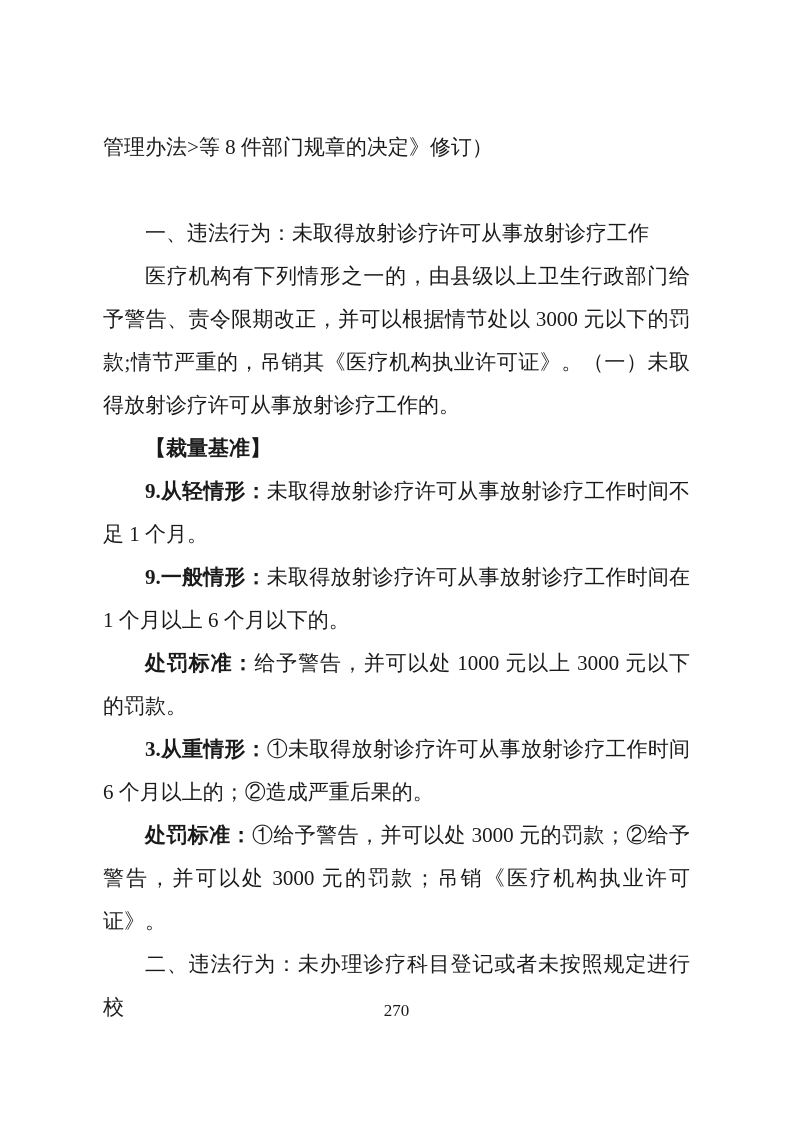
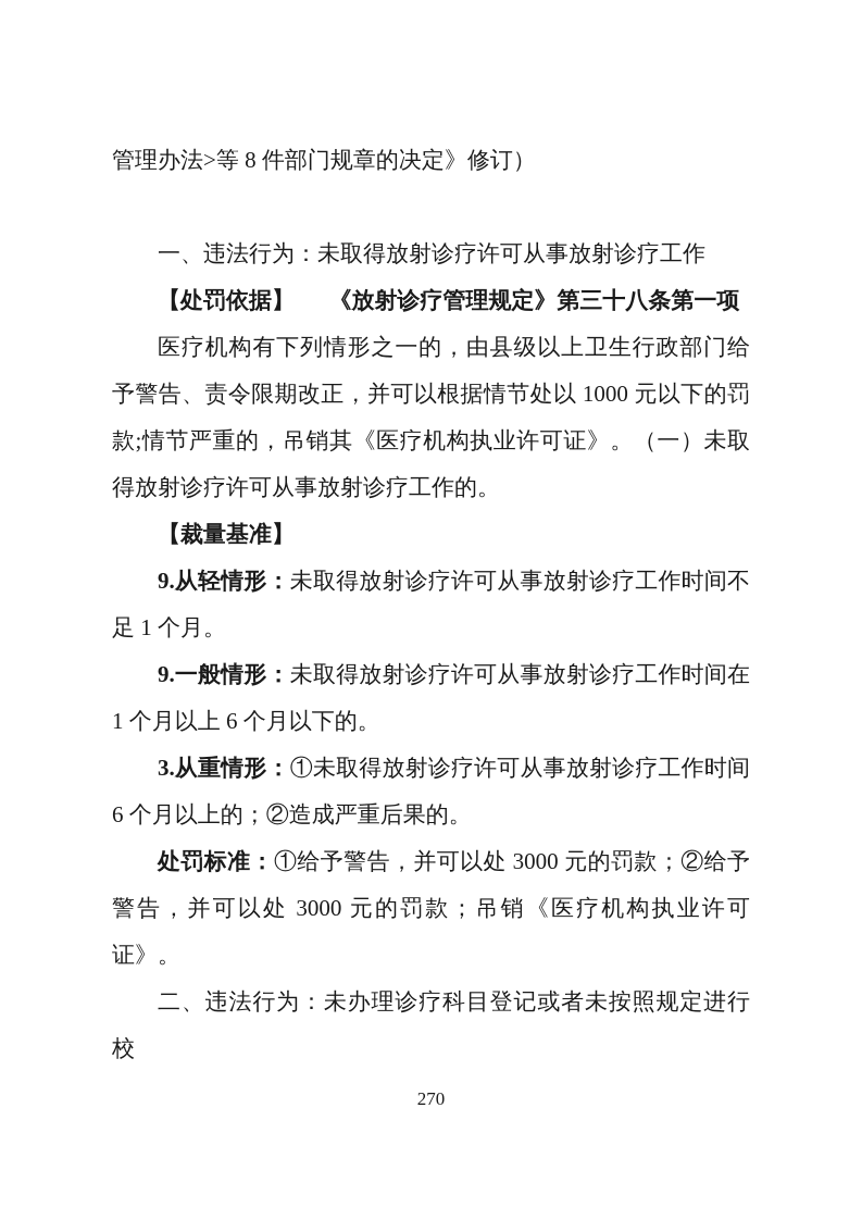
  管理办法>等 8 件部门规章的决定》修订）
  一、违法行为：未取得放射诊疗许可从事放射诊疗工作
+ 【处罚依据】 《放射诊疗管理规定》第三十八条第一项
- 医疗机构有下列情形之一的，由县级以上卫生行政部门给予警告、责令限期改正，并可以根据情节处以 3000 元以下的罚款;情节严重的，吊销其《医疗机构执业许可证》。（一）未取得放射诊疗许可从事放射诊疗工作的。
+ 医疗机构有下列情形之一的，由县级以上卫生行政部门给予警告、责令限期改正，并可以根据情节处以 1000 元以下的罚款;情节严重的，吊销其《医疗机构执业许可证》。（一）未取得放射诊疗许可从事放射诊疗工作的。
  【裁量基准】
  9.从轻情形：未取得放射诊疗许可从事放射诊疗工作时间不足 1 个月。
  9.一般情形：未取得放射诊疗许可从事放射诊疗工作时间在 1 个月以上 6 个月以下的。
- 处罚标准：给予警告，并可以处 1000 元以上 3000 元以下的罚款。
  3.从重情形：①未取得放射诊疗许可从事放射诊疗工作时间 6 个月以上的；②造成严重后果的。
  处罚标准：①给予警告，并可以处 3000 元的罚款；②给予警告，并可以处 3000 元的罚款；吊销《医疗机构执业许可证》。
  二、违法行为：未办理诊疗科目登记或者未按照规定进行校
  270
